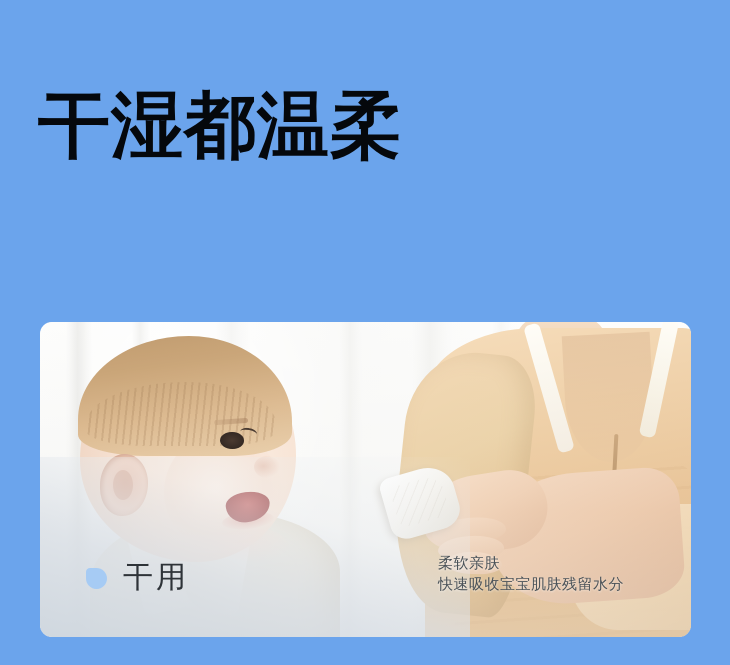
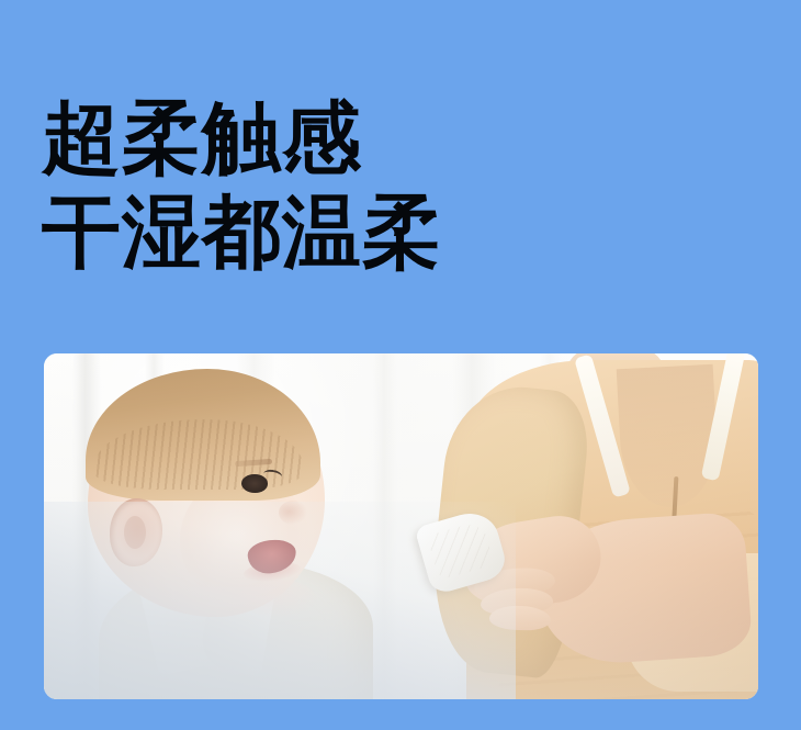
+ 超柔触感
  干湿都温柔
- 干用
- 柔软亲肤
- 快速吸收宝宝肌肤残留水分
